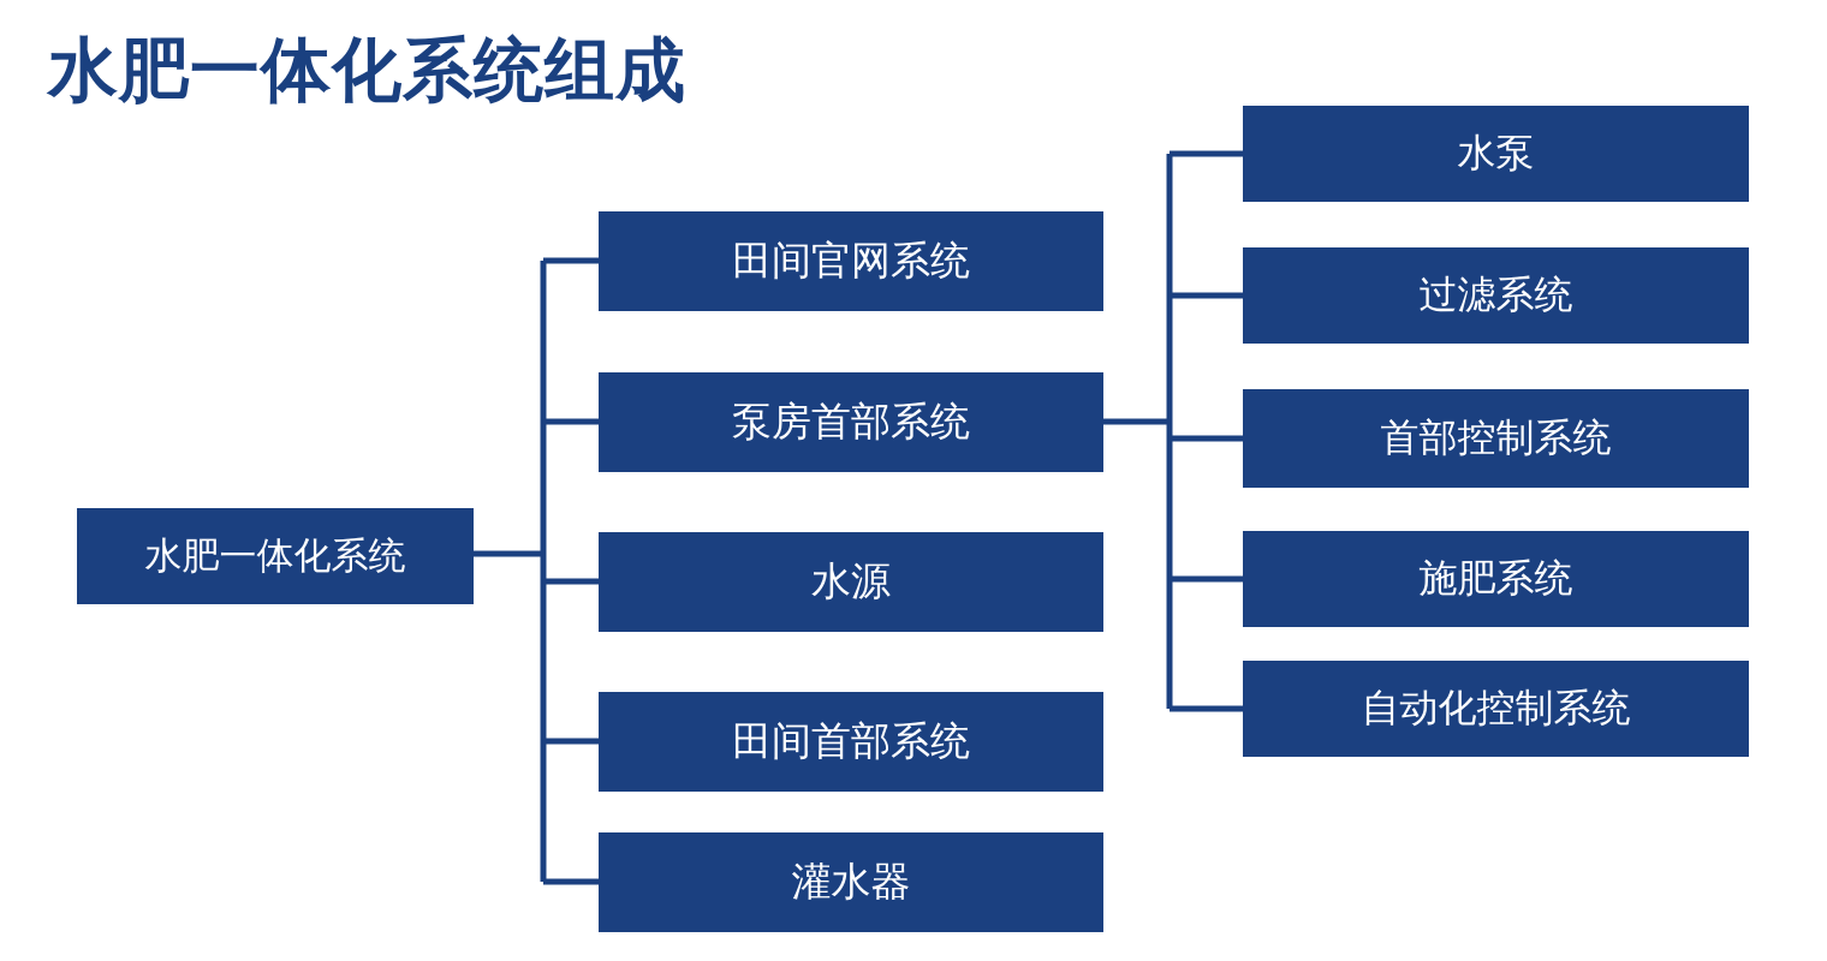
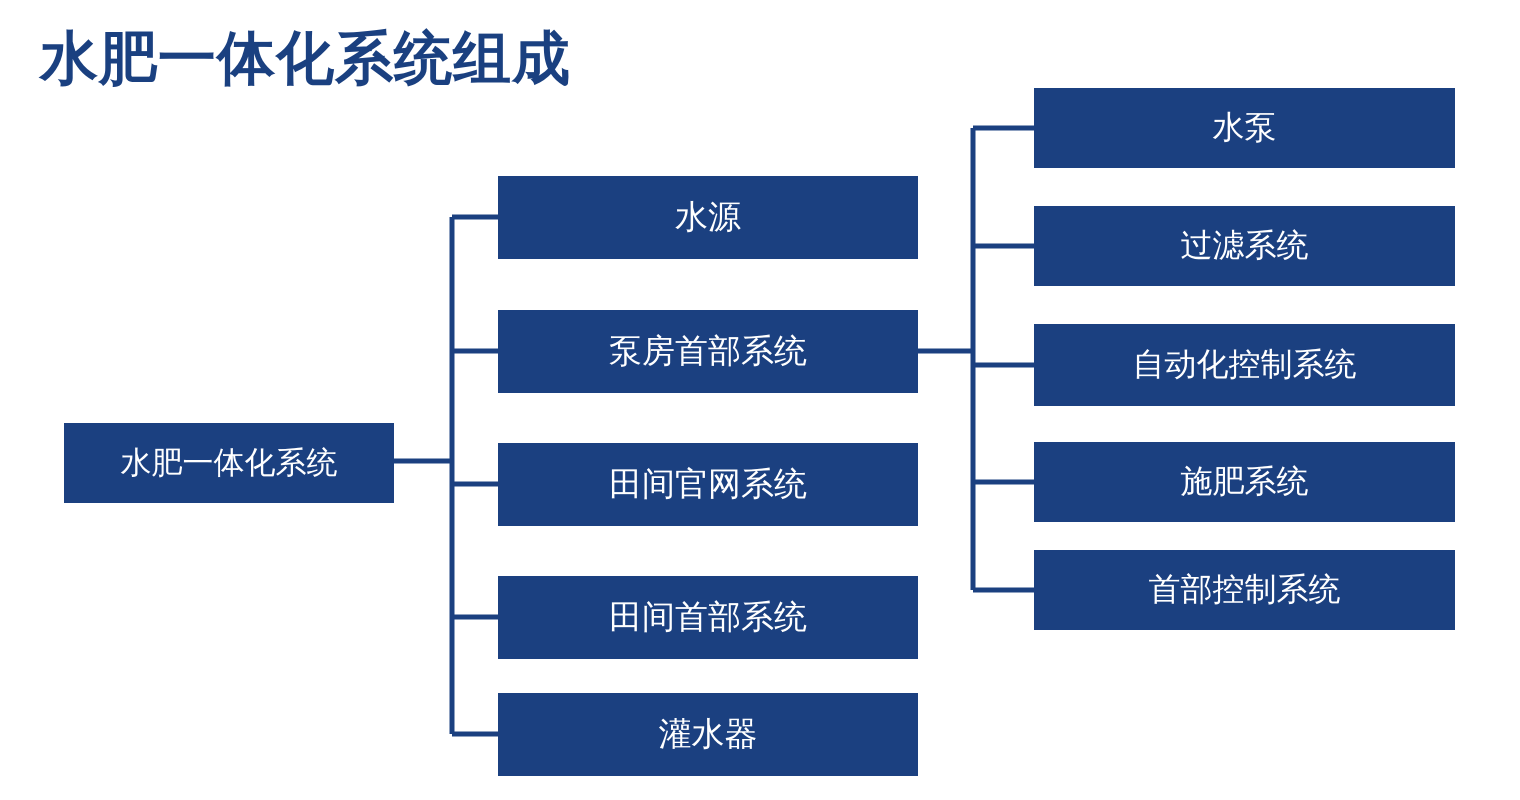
  水肥一体化系统组成
  水肥一体化系统
- 田间官网系统
+ 水源
  泵房首部系统
- 水源
+ 田间官网系统
  田间首部系统
  灌水器
  水泵
  过滤系统
- 首部控制系统
+ 自动化控制系统
  施肥系统
- 自动化控制系统
+ 首部控制系统
